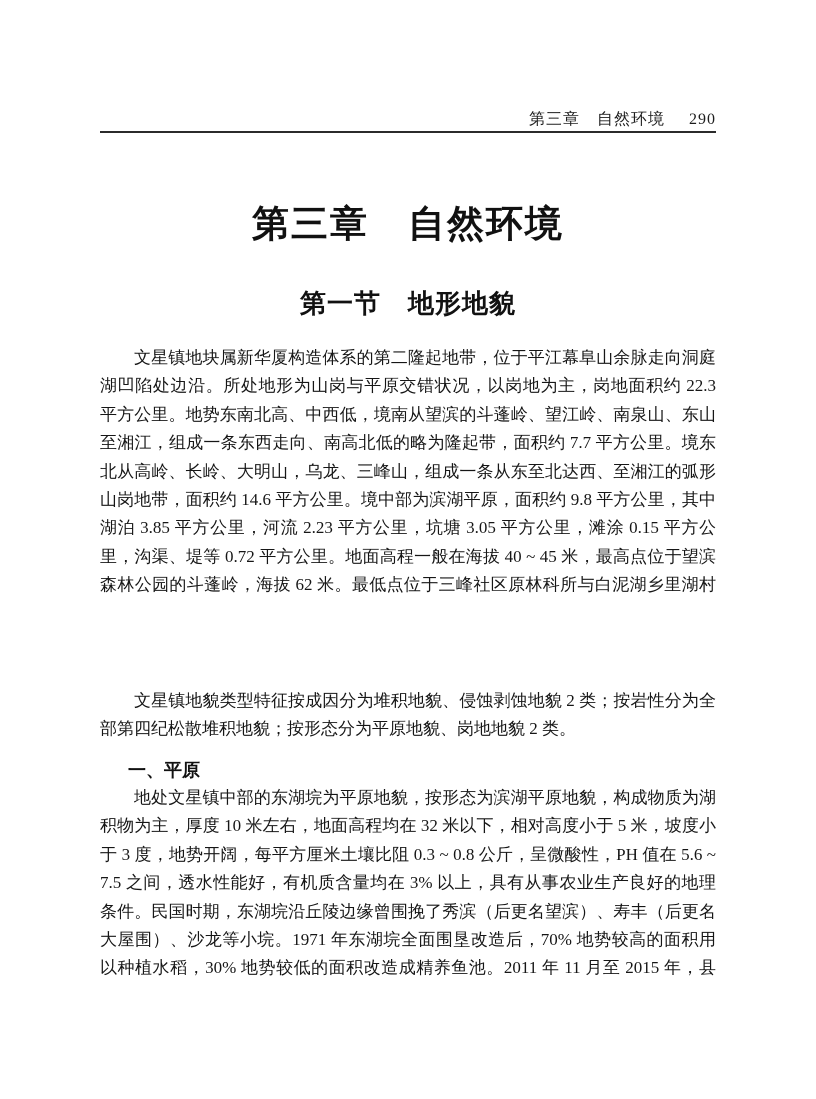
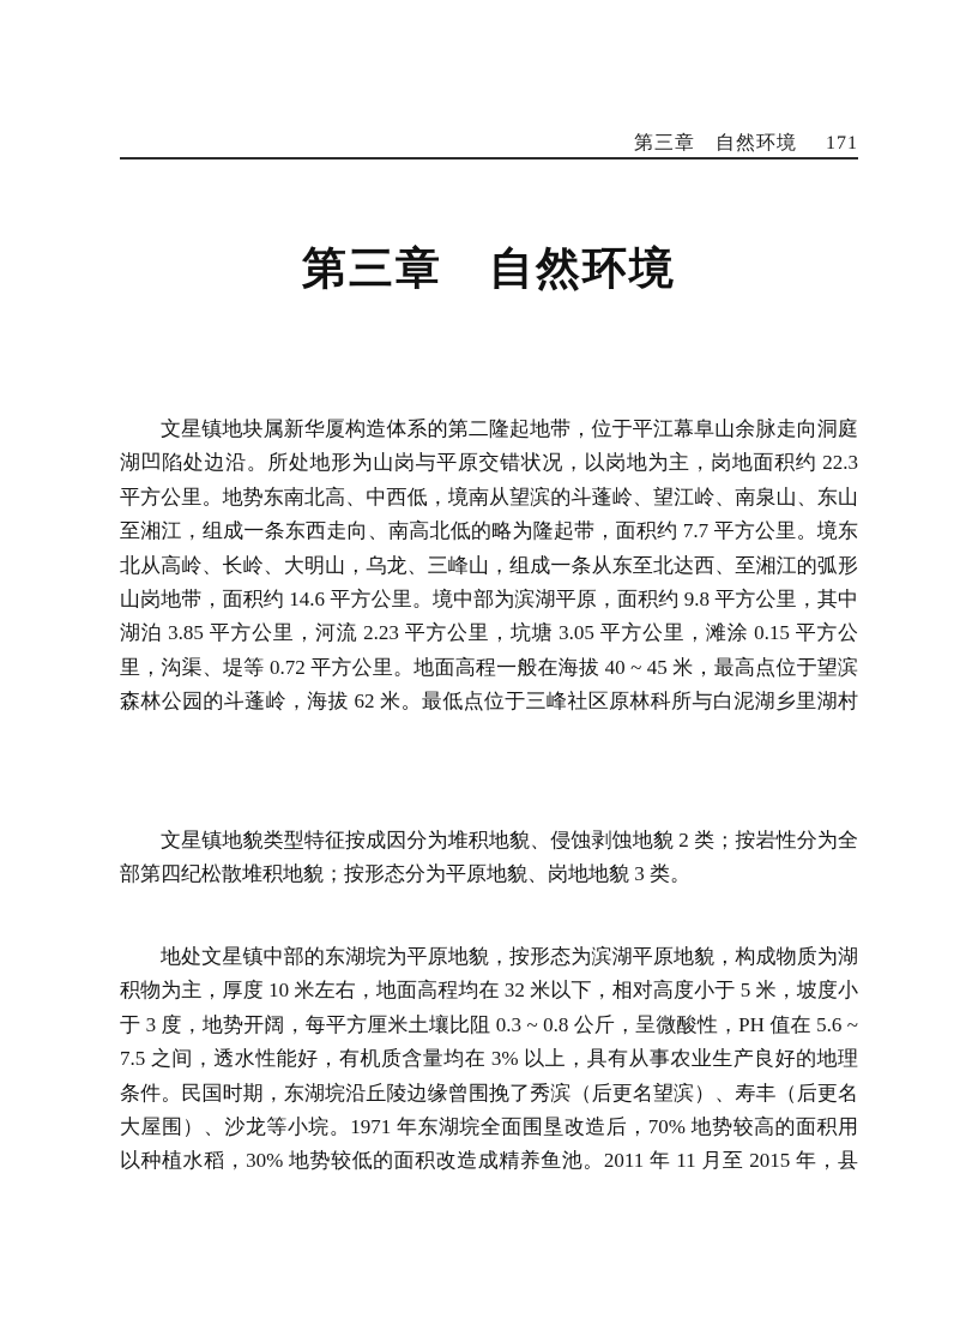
  第三章 自然环境
- 290
+ 171
  第三章 自然环境
- 第一节 地形地貌
  文星镇地块属新华厦构造体系的第二隆起地带，位于平江幕阜山余脉走向洞庭湖凹陷处边沿。所处地形为山岗与平原交错状况，以岗地为主，岗地面积约 22.3 平方公里。地势东南北高、中西低，境南从望滨的斗蓬岭、望江岭、南泉山、东山至湘江，组成一条东西走向、南高北低的略为隆起带，面积约 7.7 平方公里。境东北从高岭、长岭、大明山，乌龙、三峰山，组成一条从东至北达西、至湘江的弧形山岗地带，面积约 14.6 平方公里。境中部为滨湖平原，面积约 9.8 平方公里，其中湖泊 3.85 平方公里，河流 2.23 平方公里，坑塘 3.05 平方公里，滩涂 0.15 平方公里，沟渠、堤等 0.72 平方公里。地面高程一般在海拔 40 ~ 45 米，最高点位于望滨森林公园的斗蓬岭，海拔 62 米。最低点位于三峰社区原林科所与白泥湖乡里湖村
- 文星镇地貌类型特征按成因分为堆积地貌、侵蚀剥蚀地貌 2 类；按岩性分为全部第四纪松散堆积地貌；按形态分为平原地貌、岗地地貌 2 类。
+ 文星镇地貌类型特征按成因分为堆积地貌、侵蚀剥蚀地貌 2 类；按岩性分为全部第四纪松散堆积地貌；按形态分为平原地貌、岗地地貌 3 类。
- 一、平原
  地处文星镇中部的东湖垸为平原地貌，按形态为滨湖平原地貌，构成物质为湖积物为主，厚度 10 米左右，地面高程均在 32 米以下，相对高度小于 5 米，坡度小于 3 度，地势开阔，每平方厘米土壤比阻 0.3 ~ 0.8 公斤，呈微酸性，PH 值在 5.6 ~ 7.5 之间，透水性能好，有机质含量均在 3% 以上，具有从事农业生产良好的地理条件。民国时期，东湖垸沿丘陵边缘曾围挽了秀滨（后更名望滨）、寿丰（后更名大屋围）、沙龙等小垸。1971 年东湖垸全面围垦改造后，70% 地势较高的面积用以种植水稻，30% 地势较低的面积改造成精养鱼池。2011 年 11 月至 2015 年，县
